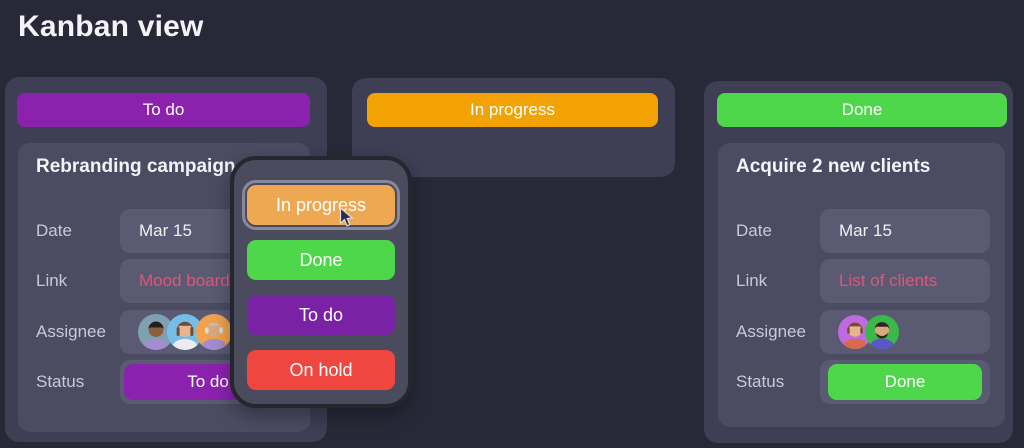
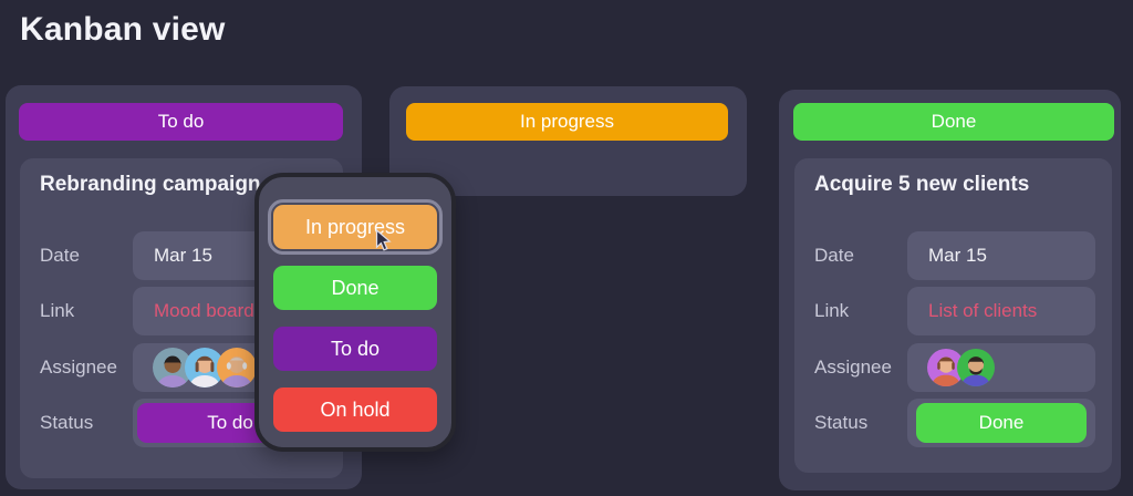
  Kanban view
  To do
  Rebranding campaign
  Date
  Mar 15
  Link
  Mood board
  Assignee
  Status
  To do
  In progress
  Done
- Acquire 2 new clients
+ Acquire 5 new clients
  Date
  Mar 15
  Link
  List of clients
  Assignee
  Status
  Done
  In progress
  Done
  To do
  On hold
